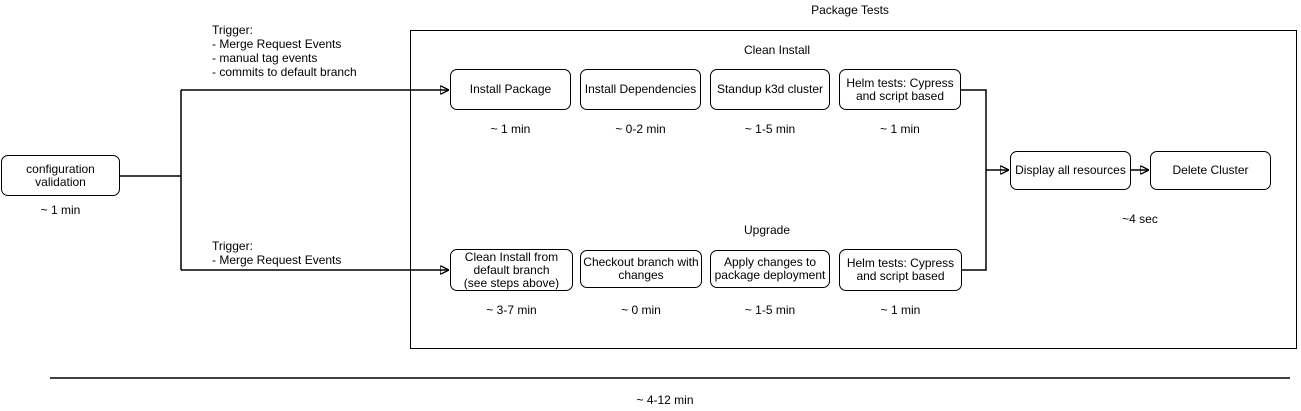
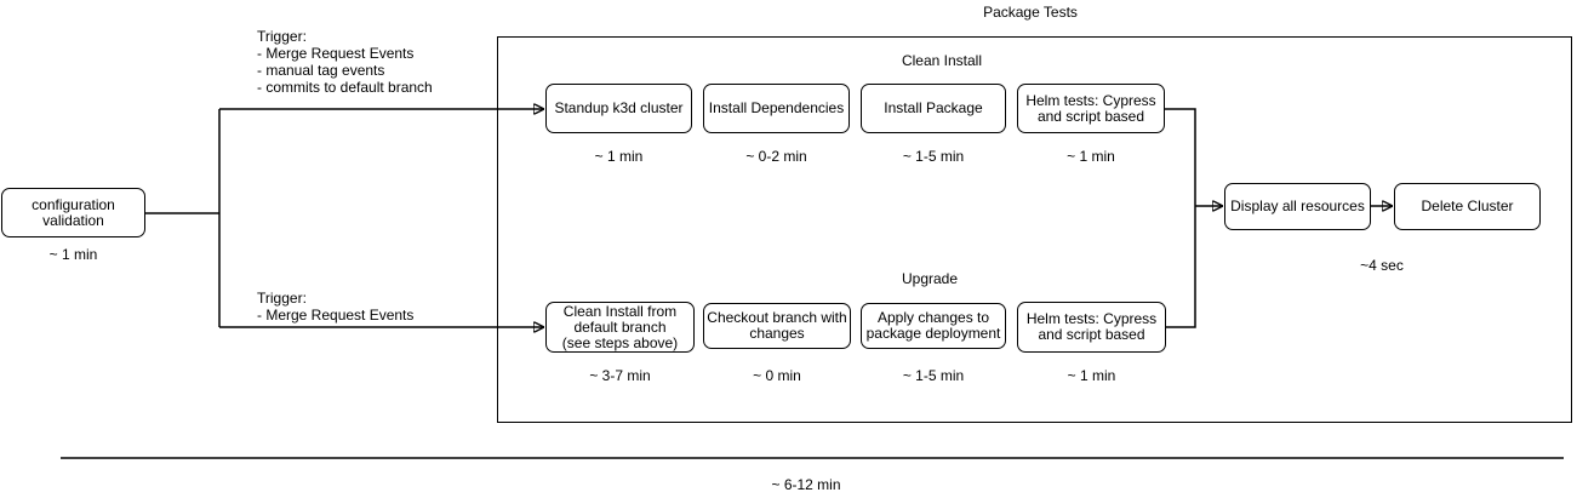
  Package Tests
  Clean Install
  Upgrade
  configuration
  validation
  ~ 1 min
  Trigger:
  - Merge Request Events
  - manual tag events
  - commits to default branch
  Trigger:
  - Merge Request Events
- Install Package
+ Standup k3d cluster
  Install Dependencies
- Standup k3d cluster
+ Install Package
  Helm tests: Cypress
  and script based
  ~ 1 min
  ~ 0-2 min
  ~ 1-5 min
  ~ 1 min
  Clean Install from
  default branch
  (see steps above)
  Checkout branch with
  changes
  Apply changes to
  package deployment
  Helm tests: Cypress
  and script based
  ~ 3-7 min
  ~ 0 min
  ~ 1-5 min
  ~ 1 min
  Display all resources
  Delete Cluster
  ~4 sec
- ~ 4-12 min
+ ~ 6-12 min
